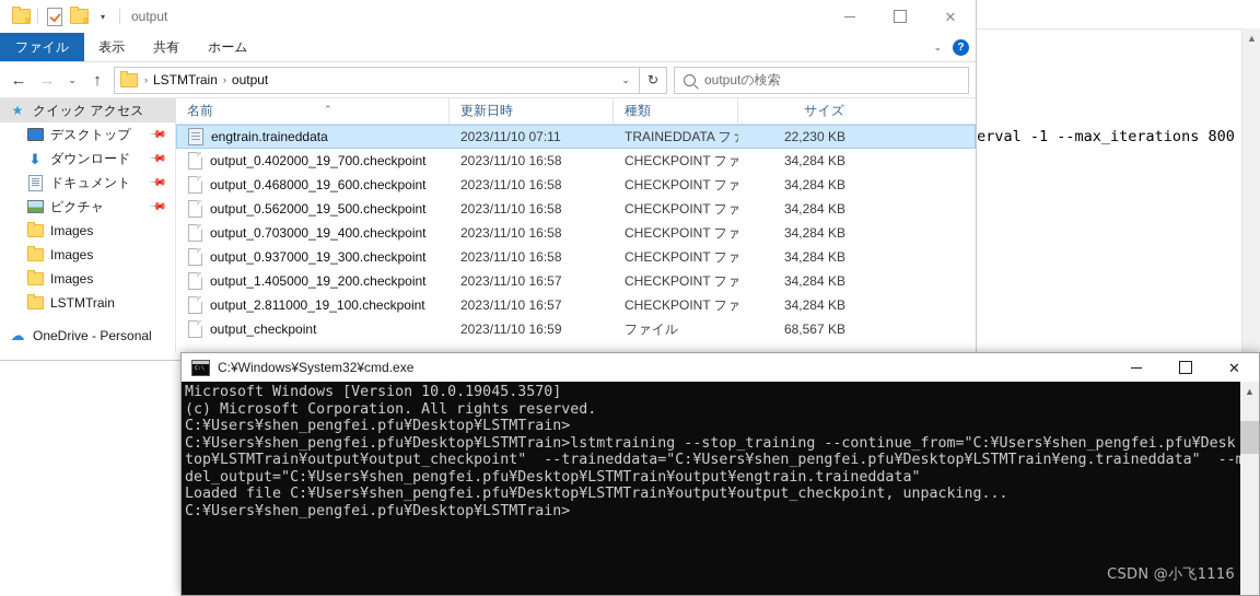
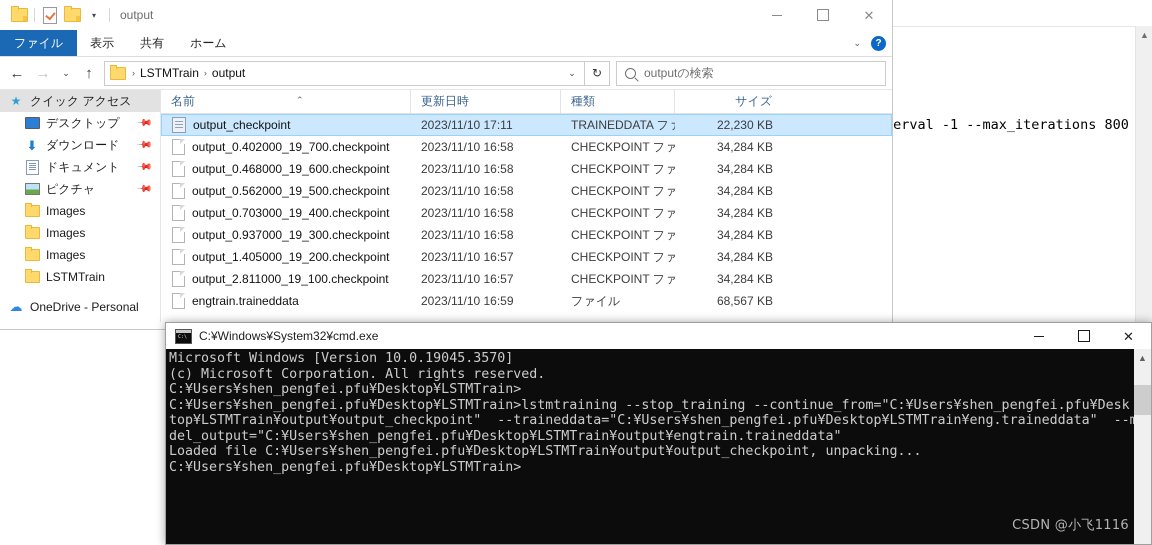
  erval -1 --max_iterations 800
  ▲
  ▾
  output
  ✕
  ファイル
  表示
  共有
  ホーム
  ⌄
  ?
  ←
  →
  ⌄
  ↑
  ›
  LSTMTrain
  ›
  output
  ⌄
  ↻
  outputの検索
  ★
  クイック アクセス
  デスクトップ
  ⬇
  ダウンロード
  ドキュメント
  ピクチャ
  Images
  Images
  Images
  LSTMTrain
  ☁
  OneDrive - Personal
  名前
  ⌃
  更新日時
  種類
  サイズ
- engtrain.traineddata
+ output_checkpoint
- 2023/11/10 07:11
+ 2023/11/10 17:11
  TRAINEDDATA ファ
  22,230 KB
  output_0.402000_19_700.checkpoint
  2023/11/10 16:58
  CHECKPOINT ファ
  34,284 KB
  output_0.468000_19_600.checkpoint
  2023/11/10 16:58
  CHECKPOINT ファ
  34,284 KB
  output_0.562000_19_500.checkpoint
  2023/11/10 16:58
  CHECKPOINT ファ
  34,284 KB
  output_0.703000_19_400.checkpoint
  2023/11/10 16:58
  CHECKPOINT ファ
  34,284 KB
  output_0.937000_19_300.checkpoint
  2023/11/10 16:58
  CHECKPOINT ファ
  34,284 KB
  output_1.405000_19_200.checkpoint
  2023/11/10 16:57
  CHECKPOINT ファ
  34,284 KB
  output_2.811000_19_100.checkpoint
  2023/11/10 16:57
  CHECKPOINT ファ
  34,284 KB
- output_checkpoint
+ engtrain.traineddata
  2023/11/10 16:59
  ファイル
  68,567 KB
  C:¥Windows¥System32¥cmd.exe
  ✕
  Microsoft Windows [Version 10.0.19045.3570]
  (c) Microsoft Corporation. All rights reserved.
  C:¥Users¥shen_pengfei.pfu¥Desktop¥LSTMTrain>
  C:¥Users¥shen_pengfei.pfu¥Desktop¥LSTMTrain>lstmtraining --stop_training --continue_from="C:¥Users¥shen_pengfei.pfu¥Desk
  top¥LSTMTrain¥output¥output_checkpoint" --traineddata="C:¥Users¥shen_pengfei.pfu¥Desktop¥LSTMTrain¥eng.traineddata" --
  del_output="C:¥Users¥shen_pengfei.pfu¥Desktop¥LSTMTrain¥output¥engtrain.traineddata"
  Loaded file C:¥Users¥shen_pengfei.pfu¥Desktop¥LSTMTrain¥output¥output_checkpoint, unpacking...
  C:¥Users¥shen_pengfei.pfu¥Desktop¥LSTMTrain>
  ▲
  CSDN @小飞1116
